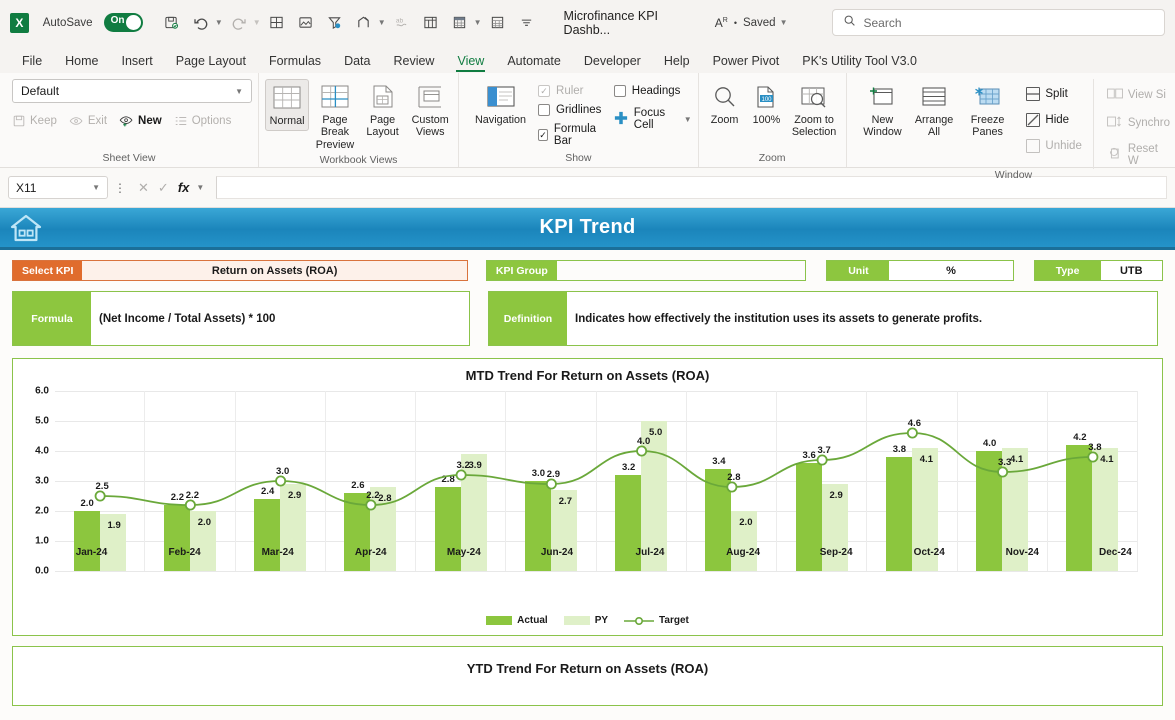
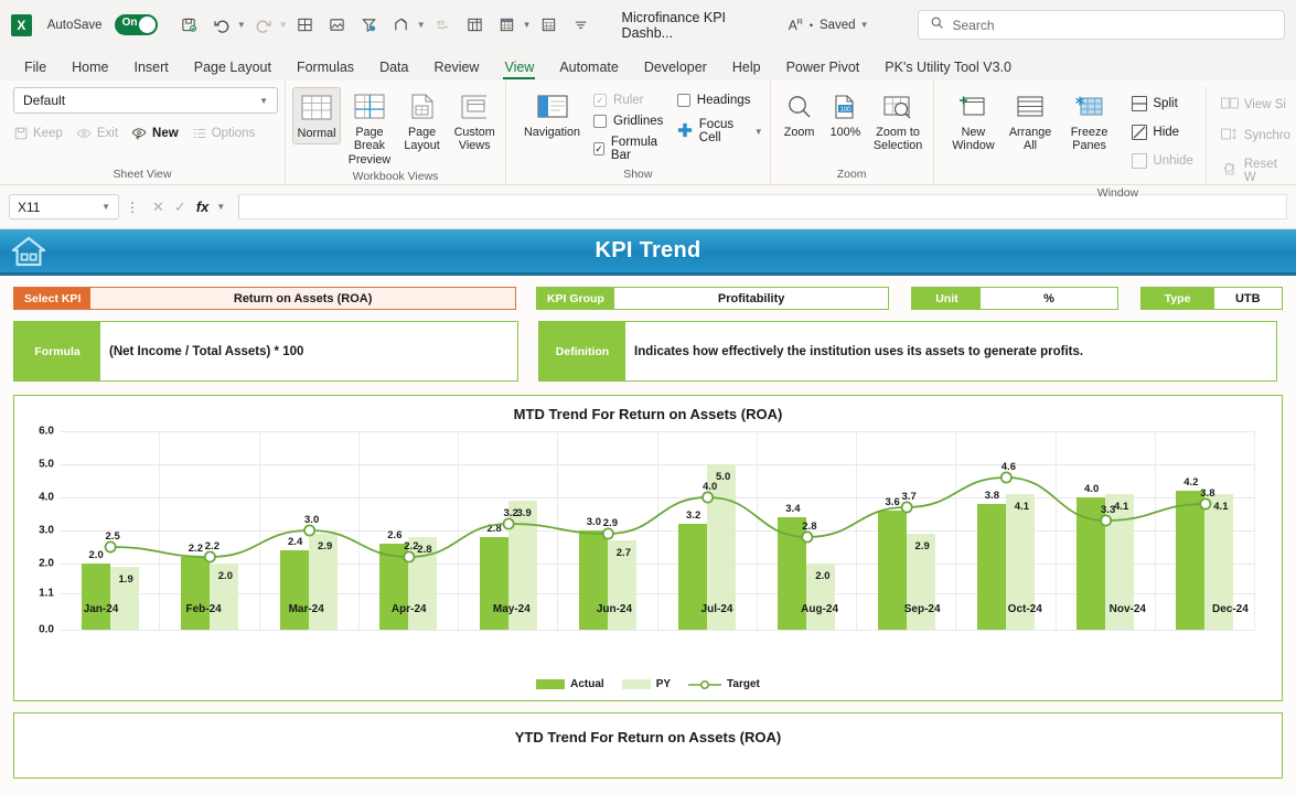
  X
  AutoSave
  On
  ▼
  ▼
  ▼
  ▼
  Microfinance KPI Dashb...
  •
  Saved
  ▼
  Search
  File
  Home
  Insert
  Page Layout
  Formulas
  Data
  Review
  View
  Automate
  Developer
  Help
  Power Pivot
  PK's Utility Tool V3.0
  Default
  ▼
  Keep
  Exit
  New
  Options
  Sheet View
  Normal
  Page Break Preview
  Page Layout
  Custom Views
  Workbook Views
  Navigation
  ✓
  Ruler
  Gridlines
  ✓
  Formula Bar
  Headings
  Focus Cell
  ▼
  Show
  Zoom
  100%
  Zoom to Selection
  Zoom
  New Window
  Arrange All
  Freeze Panes
  Split
  Hide
  Unhide
  View Si
  Synchro
  Reset W
  Window
  X11
  ▼
  ⋮
  ✕
  ✓
  fx
  ▼
  KPI Trend
  Select KPI
  Return on Assets (ROA)
  KPI Group
+ Profitability
  Unit
  %
  Type
  UTB
  Formula
  (Net Income / Total Assets) * 100
  Definition
  Indicates how effectively the institution uses its assets to generate profits.
  MTD Trend For Return on Assets (ROA)
  0.0
- 1.0
+ 1.1
  2.0
  3.0
  4.0
  5.0
  6.0
  2.0
  1.9
  2.5
  2.2
  2.0
  2.2
  2.4
  2.9
  3.0
  2.6
  2.8
  2.2
  2.8
  3.9
  3.2
  3.0
  2.7
  2.9
  3.2
  5.0
  4.0
  3.4
  2.0
  2.8
  3.6
  2.9
  3.7
  3.8
  4.1
  4.6
  4.0
  4.1
  3.3
  4.2
  4.1
  3.8
  Jan-24
  Feb-24
  Mar-24
  Apr-24
  May-24
  Jun-24
  Jul-24
  Aug-24
  Sep-24
  Oct-24
  Nov-24
  Dec-24
  Actual
  PY
  Target
  YTD Trend For Return on Assets (ROA)
